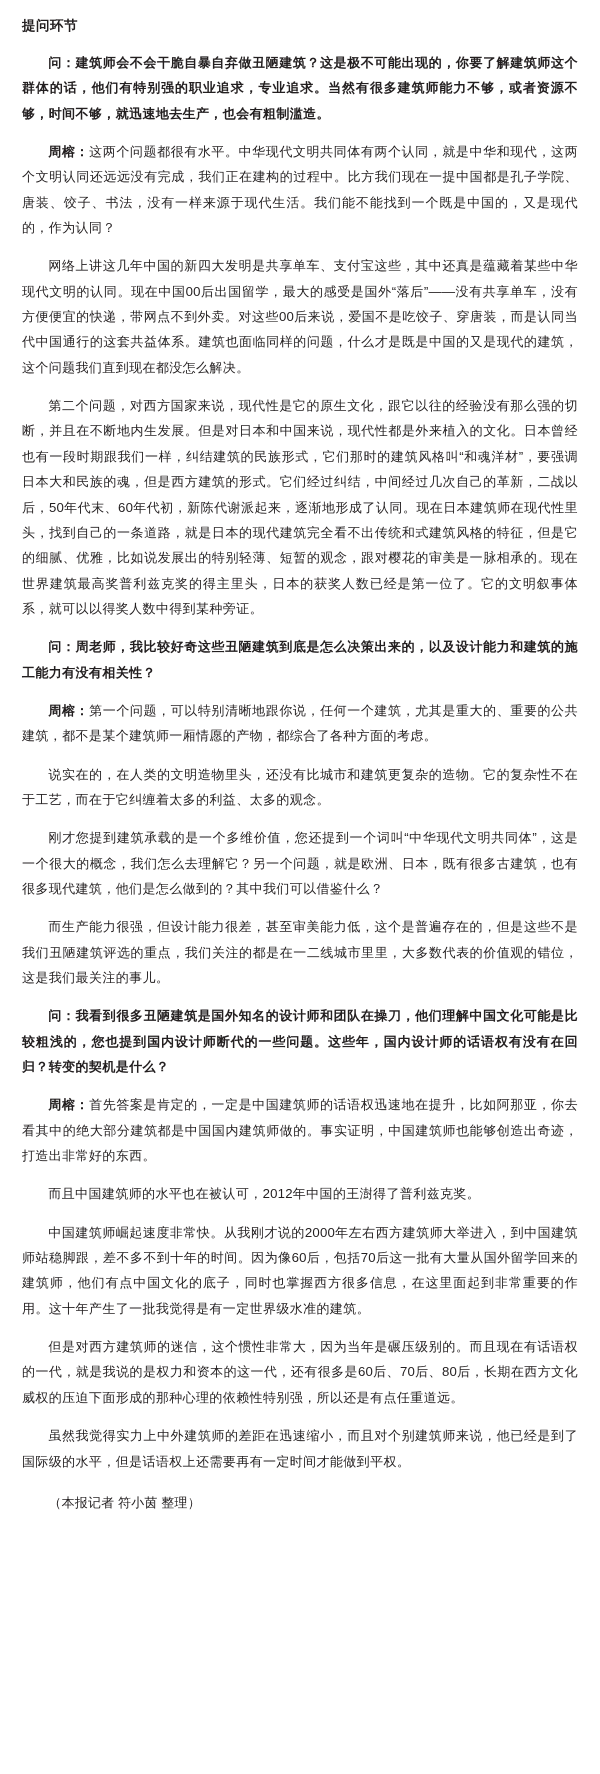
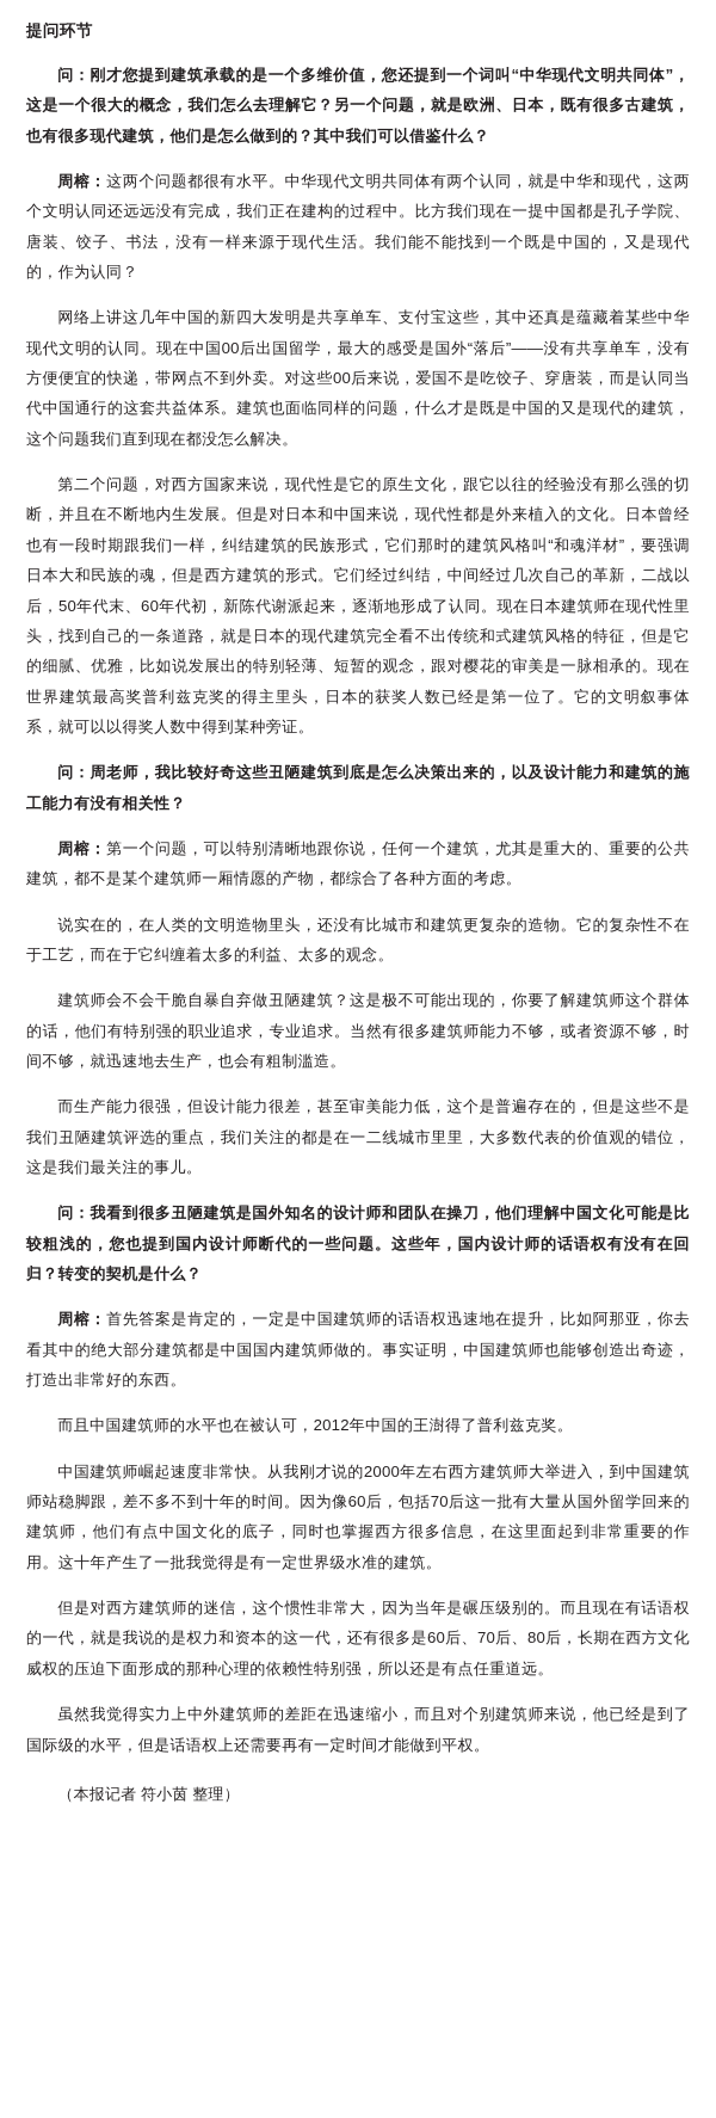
  提问环节
- 问：建筑师会不会干脆自暴自弃做丑陋建筑？这是极不可能出现的，你要了解建筑师这个群体的话，他们有特别强的职业追求，专业追求。当然有很多建筑师能力不够，或者资源不够，时间不够，就迅速地去生产，也会有粗制滥造。
+ 问：刚才您提到建筑承载的是一个多维价值，您还提到一个词叫“中华现代文明共同体”，这是一个很大的概念，我们怎么去理解它？另一个问题，就是欧洲、日本，既有很多古建筑，也有很多现代建筑，他们是怎么做到的？其中我们可以借鉴什么？
  周榕：这两个问题都很有水平。中华现代文明共同体有两个认同，就是中华和现代，这两个文明认同还远远没有完成，我们正在建构的过程中。比方我们现在一提中国都是孔子学院、唐装、饺子、书法，没有一样来源于现代生活。我们能不能找到一个既是中国的，又是现代的，作为认同？
  网络上讲这几年中国的新四大发明是共享单车、支付宝这些，其中还真是蕴藏着某些中华现代文明的认同。现在中国00后出国留学，最大的感受是国外“落后”——没有共享单车，没有方便便宜的快递，带网点不到外卖。对这些00后来说，爱国不是吃饺子、穿唐装，而是认同当代中国通行的这套共益体系。建筑也面临同样的问题，什么才是既是中国的又是现代的建筑，这个问题我们直到现在都没怎么解决。
  第二个问题，对西方国家来说，现代性是它的原生文化，跟它以往的经验没有那么强的切断，并且在不断地内生发展。但是对日本和中国来说，现代性都是外来植入的文化。日本曾经也有一段时期跟我们一样，纠结建筑的民族形式，它们那时的建筑风格叫“和魂洋材”，要强调日本大和民族的魂，但是西方建筑的形式。它们经过纠结，中间经过几次自己的革新，二战以后，50年代末、60年代初，新陈代谢派起来，逐渐地形成了认同。现在日本建筑师在现代性里头，找到自己的一条道路，就是日本的现代建筑完全看不出传统和式建筑风格的特征，但是它的细腻、优雅，比如说发展出的特别轻薄、短暂的观念，跟对樱花的审美是一脉相承的。现在世界建筑最高奖普利兹克奖的得主里头，日本的获奖人数已经是第一位了。它的文明叙事体系，就可以以得奖人数中得到某种旁证。
  问：周老师，我比较好奇这些丑陋建筑到底是怎么决策出来的，以及设计能力和建筑的施工能力有没有相关性？
  周榕：第一个问题，可以特别清晰地跟你说，任何一个建筑，尤其是重大的、重要的公共建筑，都不是某个建筑师一厢情愿的产物，都综合了各种方面的考虑。
  说实在的，在人类的文明造物里头，还没有比城市和建筑更复杂的造物。它的复杂性不在于工艺，而在于它纠缠着太多的利益、太多的观念。
- 刚才您提到建筑承载的是一个多维价值，您还提到一个词叫“中华现代文明共同体”，这是一个很大的概念，我们怎么去理解它？另一个问题，就是欧洲、日本，既有很多古建筑，也有很多现代建筑，他们是怎么做到的？其中我们可以借鉴什么？
+ 建筑师会不会干脆自暴自弃做丑陋建筑？这是极不可能出现的，你要了解建筑师这个群体的话，他们有特别强的职业追求，专业追求。当然有很多建筑师能力不够，或者资源不够，时间不够，就迅速地去生产，也会有粗制滥造。
  而生产能力很强，但设计能力很差，甚至审美能力低，这个是普遍存在的，但是这些不是我们丑陋建筑评选的重点，我们关注的都是在一二线城市里里，大多数代表的价值观的错位，这是我们最关注的事儿。
  问：我看到很多丑陋建筑是国外知名的设计师和团队在操刀，他们理解中国文化可能是比较粗浅的，您也提到国内设计师断代的一些问题。这些年，国内设计师的话语权有没有在回归？转变的契机是什么？
  周榕：首先答案是肯定的，一定是中国建筑师的话语权迅速地在提升，比如阿那亚，你去看其中的绝大部分建筑都是中国国内建筑师做的。事实证明，中国建筑师也能够创造出奇迹，打造出非常好的东西。
  而且中国建筑师的水平也在被认可，2012年中国的王澍得了普利兹克奖。
  中国建筑师崛起速度非常快。从我刚才说的2000年左右西方建筑师大举进入，到中国建筑师站稳脚跟，差不多不到十年的时间。因为像60后，包括70后这一批有大量从国外留学回来的建筑师，他们有点中国文化的底子，同时也掌握西方很多信息，在这里面起到非常重要的作用。这十年产生了一批我觉得是有一定世界级水准的建筑。
  但是对西方建筑师的迷信，这个惯性非常大，因为当年是碾压级别的。而且现在有话语权的一代，就是我说的是权力和资本的这一代，还有很多是60后、70后、80后，长期在西方文化威权的压迫下面形成的那种心理的依赖性特别强，所以还是有点任重道远。
  虽然我觉得实力上中外建筑师的差距在迅速缩小，而且对个别建筑师来说，他已经是到了国际级的水平，但是话语权上还需要再有一定时间才能做到平权。
  （本报记者 符小茵 整理）
